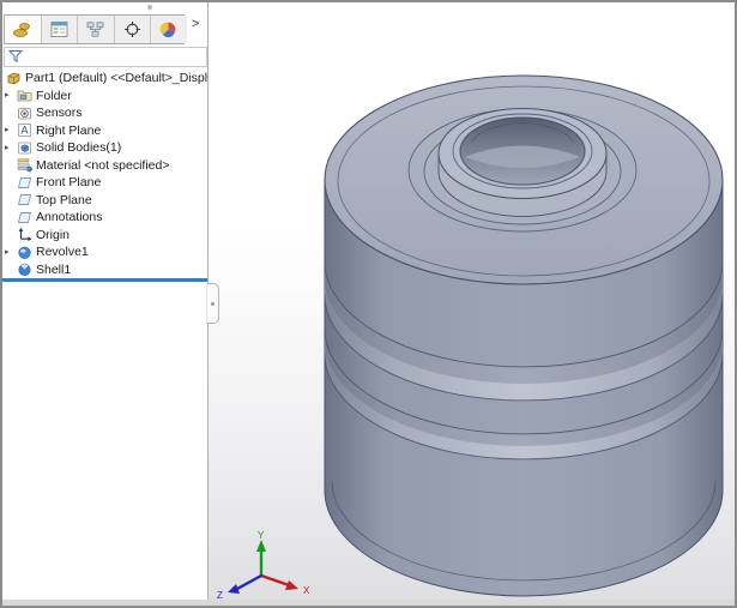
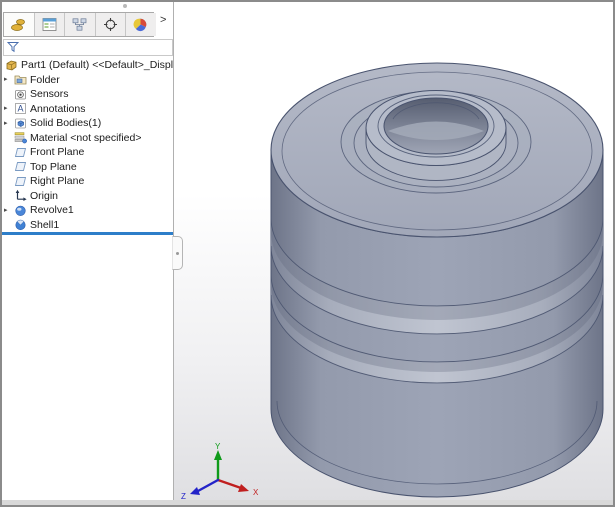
  >
  Part1 (Default) <<Default>_Displ
  Folder
  Sensors
  A
- Right Plane
+ Annotations
  Solid Bodies(1)
  Material <not specified>
  Front Plane
  Top Plane
- Annotations
+ Right Plane
  Origin
  Revolve1
  Shell1
  Y
  X
  Z
